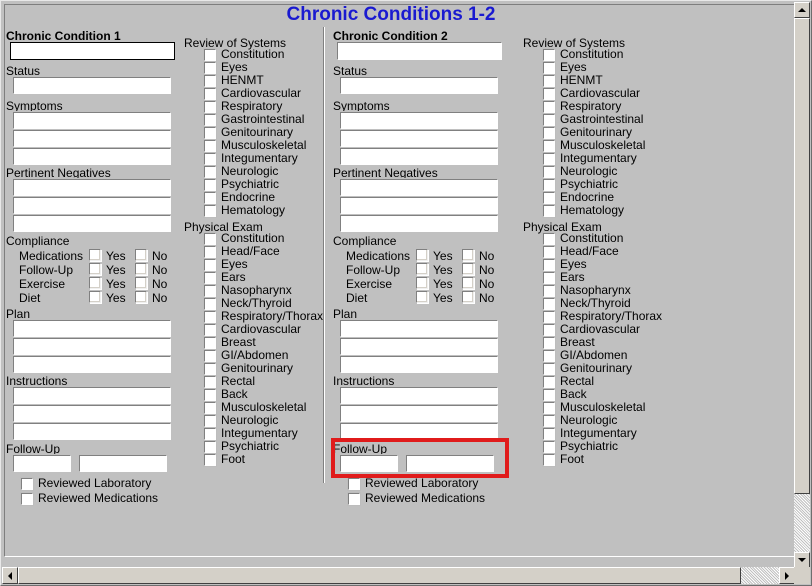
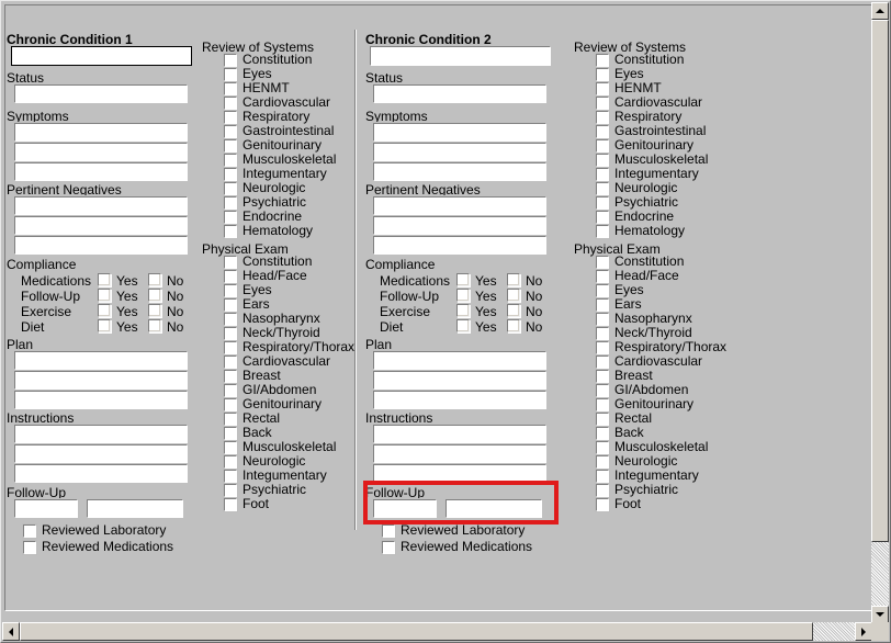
- Chronic Conditions 1-2
  Chronic Condition 1
  Status
  Symptoms
  Pertinent Negatives
  Compliance
  Medications
  Yes
  No
  Follow-Up
  Yes
  No
  Exercise
  Yes
  No
  Diet
  Yes
  No
  Plan
  Instructions
  Follow-Up
  Reviewed Laboratory
  Reviewed Medications
  Review of Systems
  Constitution
  Eyes
  HENMT
  Cardiovascular
  Respiratory
  Gastrointestinal
  Genitourinary
  Musculoskeletal
  Integumentary
  Neurologic
  Psychiatric
  Endocrine
  Hematology
  Physical Exam
  Constitution
  Head/Face
  Eyes
  Ears
  Nasopharynx
  Neck/Thyroid
  Respiratory/Thorax
  Cardiovascular
  Breast
  GI/Abdomen
  Genitourinary
  Rectal
  Back
  Musculoskeletal
  Neurologic
  Integumentary
  Psychiatric
  Foot
  Chronic Condition 2
  Status
  Symptoms
  Pertinent Negatives
  Compliance
  Medications
  Yes
  No
  Follow-Up
  Yes
  No
  Exercise
  Yes
  No
  Diet
  Yes
  No
  Plan
  Instructions
  Follow-Up
  Reviewed Laboratory
  Reviewed Medications
  Review of Systems
  Constitution
  Eyes
  HENMT
  Cardiovascular
  Respiratory
  Gastrointestinal
  Genitourinary
  Musculoskeletal
  Integumentary
  Neurologic
  Psychiatric
  Endocrine
  Hematology
  Physical Exam
  Constitution
  Head/Face
  Eyes
  Ears
  Nasopharynx
  Neck/Thyroid
  Respiratory/Thorax
  Cardiovascular
  Breast
  GI/Abdomen
  Genitourinary
  Rectal
  Back
  Musculoskeletal
  Neurologic
  Integumentary
  Psychiatric
  Foot
